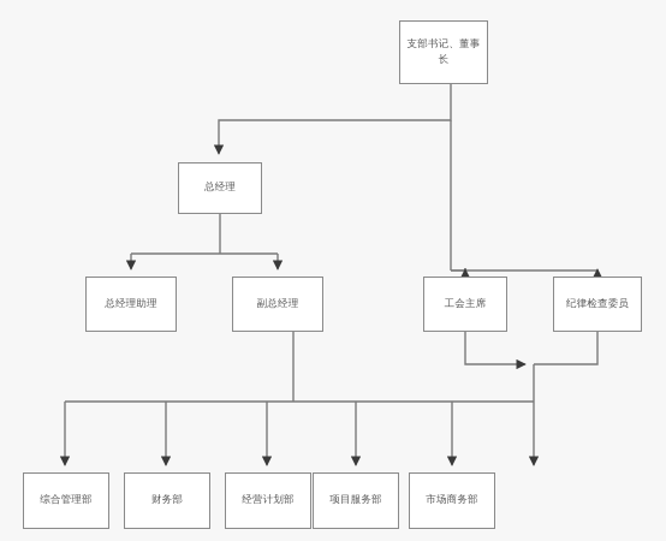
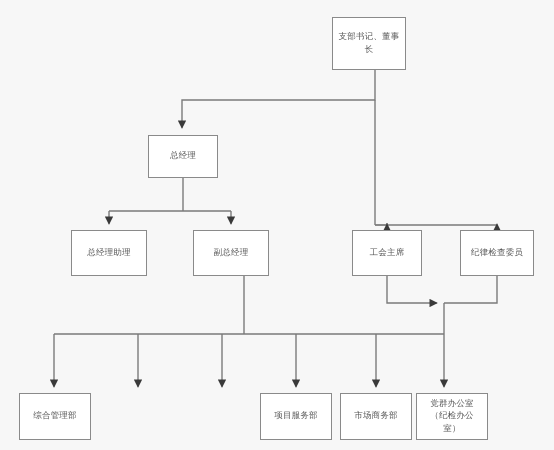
  支部书记、董事长
  总经理
  总经理助理
  副总经理
  工会主席
  纪律检查委员
  综合管理部
- 财务部
- 经营计划部
  项目服务部
  市场商务部
+ 党群办公室
+ （纪检办公
+ 室）
